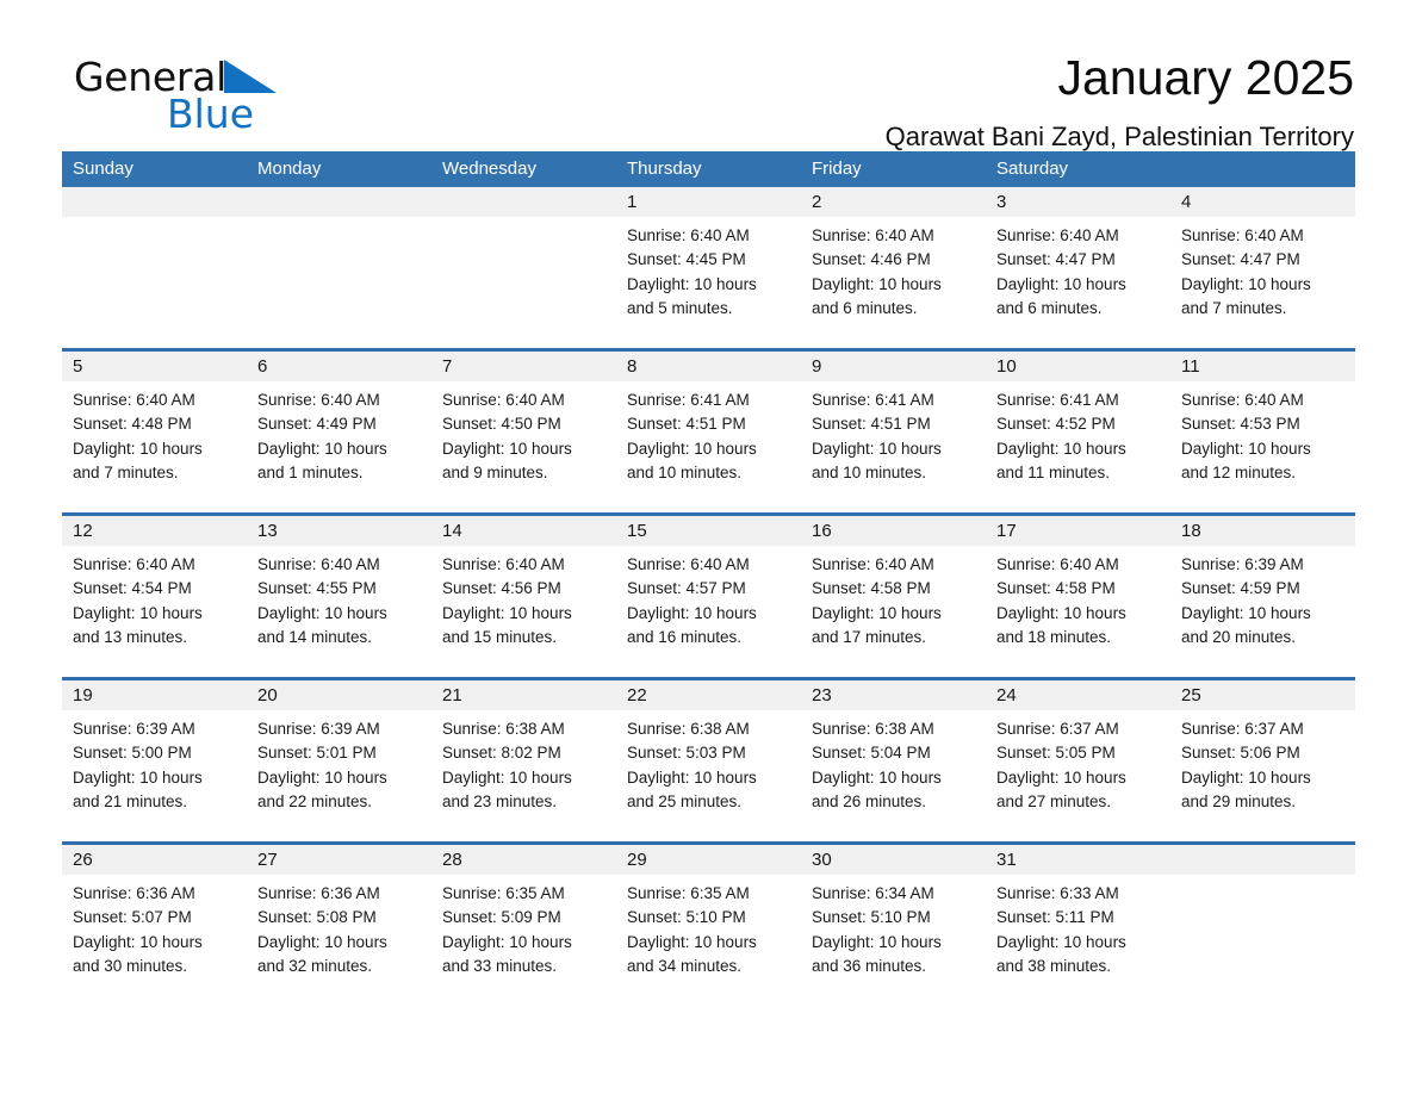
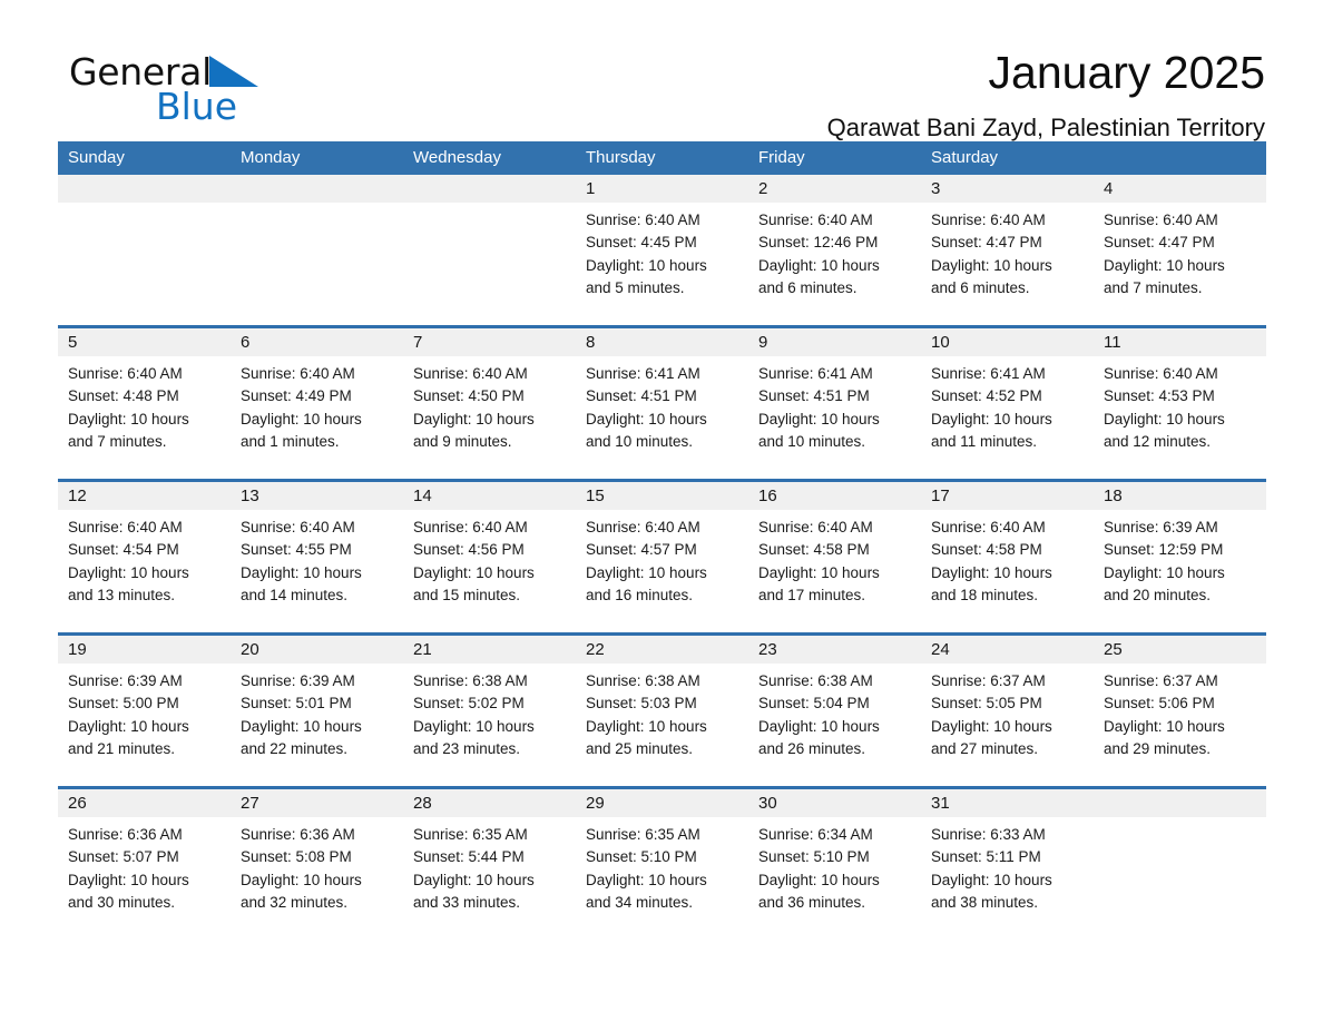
  General
  Blue
  January 2025
  Qarawat Bani Zayd, Palestinian Territory
  Sunday
  Monday
  Wednesday
  Thursday
  Friday
  Saturday
  1
  Sunrise: 6:40 AM
  Sunset: 4:45 PM
  Daylight: 10 hours
  and 5 minutes.
  2
  Sunrise: 6:40 AM
- Sunset: 4:46 PM
+ Sunset: 12:46 PM
  Daylight: 10 hours
  and 6 minutes.
  3
  Sunrise: 6:40 AM
  Sunset: 4:47 PM
  Daylight: 10 hours
  and 6 minutes.
  4
  Sunrise: 6:40 AM
  Sunset: 4:47 PM
  Daylight: 10 hours
  and 7 minutes.
  5
  Sunrise: 6:40 AM
  Sunset: 4:48 PM
  Daylight: 10 hours
  and 7 minutes.
  6
  Sunrise: 6:40 AM
  Sunset: 4:49 PM
  Daylight: 10 hours
  and 1 minutes.
  7
  Sunrise: 6:40 AM
  Sunset: 4:50 PM
  Daylight: 10 hours
  and 9 minutes.
  8
  Sunrise: 6:41 AM
  Sunset: 4:51 PM
  Daylight: 10 hours
  and 10 minutes.
  9
  Sunrise: 6:41 AM
  Sunset: 4:51 PM
  Daylight: 10 hours
  and 10 minutes.
  10
  Sunrise: 6:41 AM
  Sunset: 4:52 PM
  Daylight: 10 hours
  and 11 minutes.
  11
  Sunrise: 6:40 AM
  Sunset: 4:53 PM
  Daylight: 10 hours
  and 12 minutes.
  12
  Sunrise: 6:40 AM
  Sunset: 4:54 PM
  Daylight: 10 hours
  and 13 minutes.
  13
  Sunrise: 6:40 AM
  Sunset: 4:55 PM
  Daylight: 10 hours
  and 14 minutes.
  14
  Sunrise: 6:40 AM
  Sunset: 4:56 PM
  Daylight: 10 hours
  and 15 minutes.
  15
  Sunrise: 6:40 AM
  Sunset: 4:57 PM
  Daylight: 10 hours
  and 16 minutes.
  16
  Sunrise: 6:40 AM
  Sunset: 4:58 PM
  Daylight: 10 hours
  and 17 minutes.
  17
  Sunrise: 6:40 AM
  Sunset: 4:58 PM
  Daylight: 10 hours
  and 18 minutes.
  18
  Sunrise: 6:39 AM
- Sunset: 4:59 PM
+ Sunset: 12:59 PM
  Daylight: 10 hours
  and 20 minutes.
  19
  Sunrise: 6:39 AM
  Sunset: 5:00 PM
  Daylight: 10 hours
  and 21 minutes.
  20
  Sunrise: 6:39 AM
  Sunset: 5:01 PM
  Daylight: 10 hours
  and 22 minutes.
  21
  Sunrise: 6:38 AM
- Sunset: 8:02 PM
+ Sunset: 5:02 PM
  Daylight: 10 hours
  and 23 minutes.
  22
  Sunrise: 6:38 AM
  Sunset: 5:03 PM
  Daylight: 10 hours
  and 25 minutes.
  23
  Sunrise: 6:38 AM
  Sunset: 5:04 PM
  Daylight: 10 hours
  and 26 minutes.
  24
  Sunrise: 6:37 AM
  Sunset: 5:05 PM
  Daylight: 10 hours
  and 27 minutes.
  25
  Sunrise: 6:37 AM
  Sunset: 5:06 PM
  Daylight: 10 hours
  and 29 minutes.
  26
  Sunrise: 6:36 AM
  Sunset: 5:07 PM
  Daylight: 10 hours
  and 30 minutes.
  27
  Sunrise: 6:36 AM
  Sunset: 5:08 PM
  Daylight: 10 hours
  and 32 minutes.
  28
  Sunrise: 6:35 AM
- Sunset: 5:09 PM
+ Sunset: 5:44 PM
  Daylight: 10 hours
  and 33 minutes.
  29
  Sunrise: 6:35 AM
  Sunset: 5:10 PM
  Daylight: 10 hours
  and 34 minutes.
  30
  Sunrise: 6:34 AM
  Sunset: 5:10 PM
  Daylight: 10 hours
  and 36 minutes.
  31
  Sunrise: 6:33 AM
  Sunset: 5:11 PM
  Daylight: 10 hours
  and 38 minutes.
